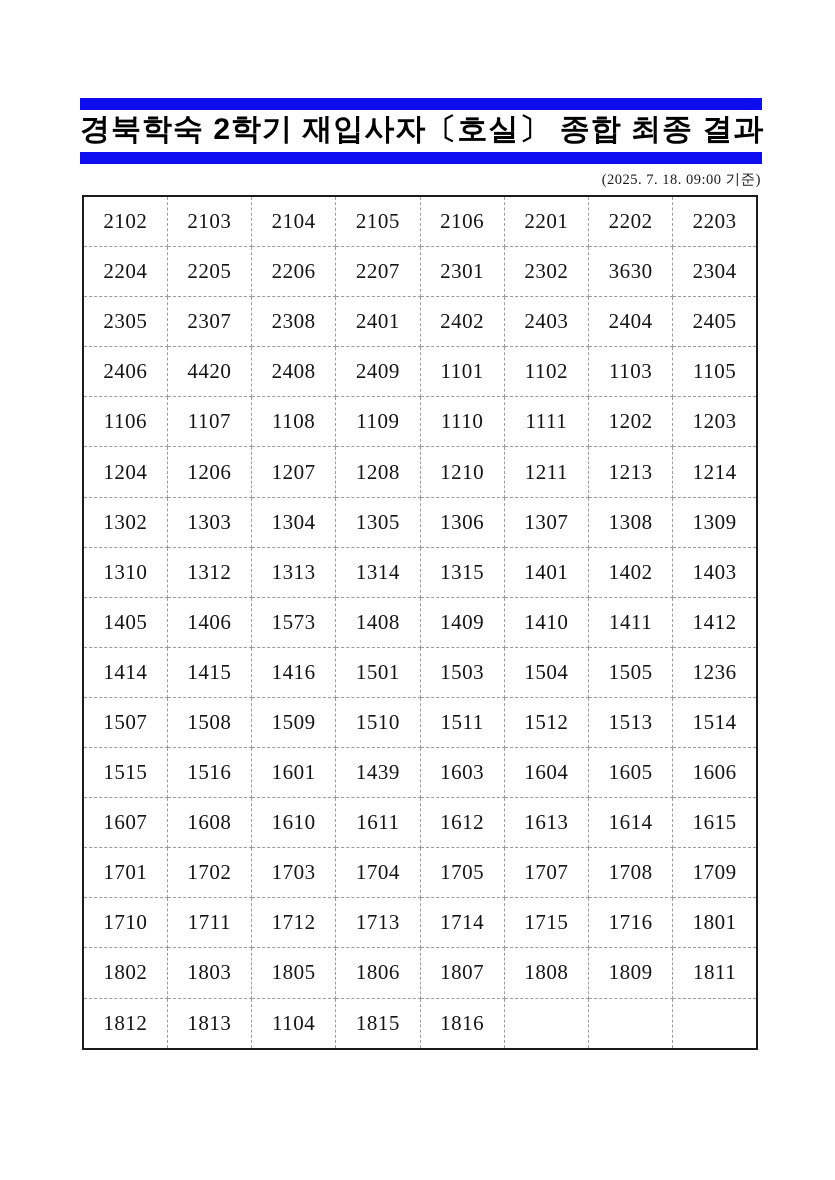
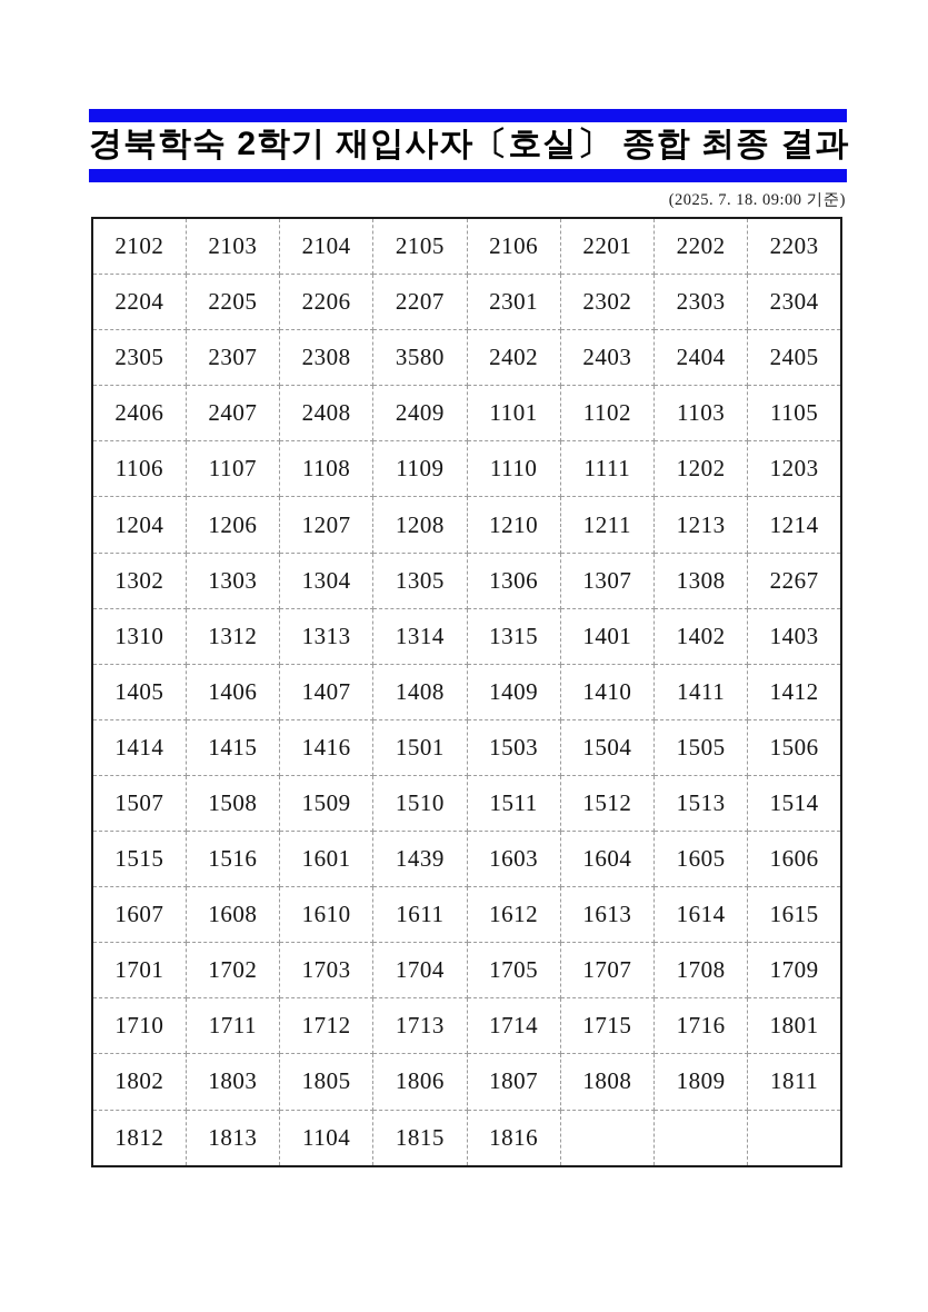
  경북학숙 2학기 재입사자〔호실〕 종합 최종 결과
  (2025. 7. 18. 09:00 기준)
  2102	2103	2104	2105	2106	2201	2202	2203
- 2204	2205	2206	2207	2301	2302	3630	2304
+ 2204	2205	2206	2207	2301	2302	2303	2304
- 2305	2307	2308	2401	2402	2403	2404	2405
+ 2305	2307	2308	3580	2402	2403	2404	2405
- 2406	4420	2408	2409	1101	1102	1103	1105
+ 2406	2407	2408	2409	1101	1102	1103	1105
  1106	1107	1108	1109	1110	1111	1202	1203
  1204	1206	1207	1208	1210	1211	1213	1214
- 1302	1303	1304	1305	1306	1307	1308	1309
+ 1302	1303	1304	1305	1306	1307	1308	2267
  1310	1312	1313	1314	1315	1401	1402	1403
- 1405	1406	1573	1408	1409	1410	1411	1412
+ 1405	1406	1407	1408	1409	1410	1411	1412
- 1414	1415	1416	1501	1503	1504	1505	1236
+ 1414	1415	1416	1501	1503	1504	1505	1506
  1507	1508	1509	1510	1511	1512	1513	1514
  1515	1516	1601	1439	1603	1604	1605	1606
  1607	1608	1610	1611	1612	1613	1614	1615
  1701	1702	1703	1704	1705	1707	1708	1709
  1710	1711	1712	1713	1714	1715	1716	1801
  1802	1803	1805	1806	1807	1808	1809	1811
  1812	1813	1104	1815	1816
